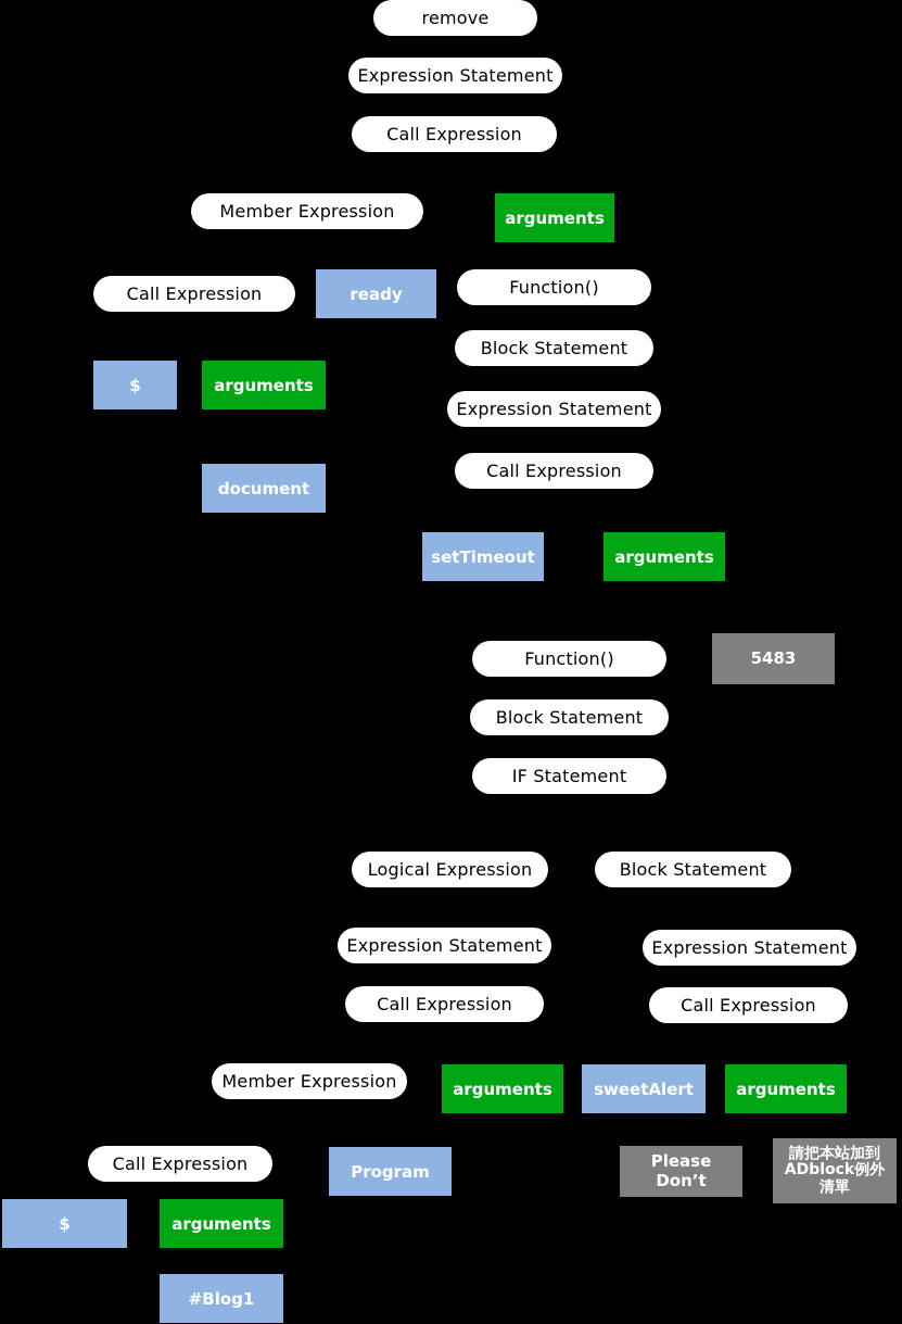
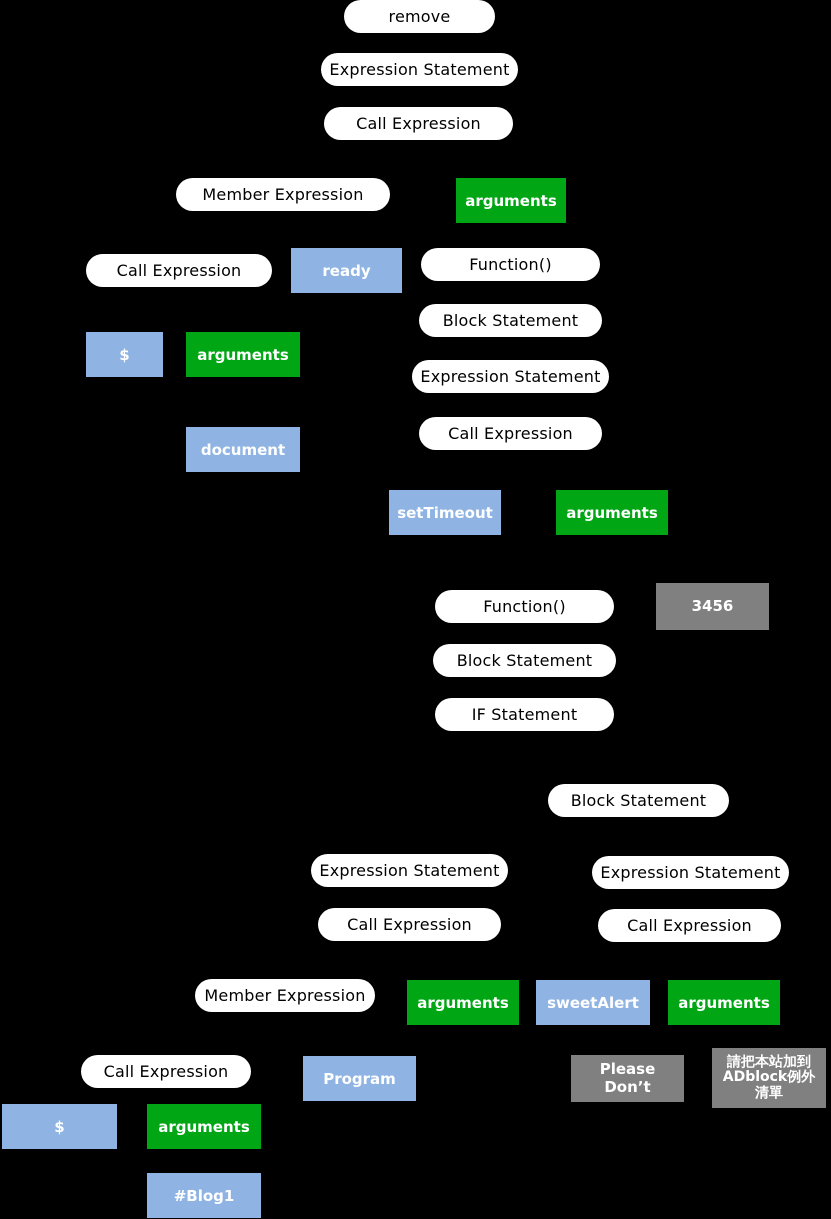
  remove
  Expression Statement
  Call Expression
  Member Expression
  arguments
  Call Expression
  ready
  Function()
  Block Statement
  $
  arguments
  Expression Statement
  Call Expression
  document
  setTimeout
  arguments
  Function()
- 5483
+ 3456
  Block Statement
  IF Statement
- Logical Expression
  Block Statement
  Expression Statement
  Expression Statement
  Call Expression
  Call Expression
  Member Expression
  arguments
  sweetAlert
  arguments
  Call Expression
  Program
  Please
  Don’t
  請把本站加到
  ADblock例外
  清單
  $
  arguments
  #Blog1
